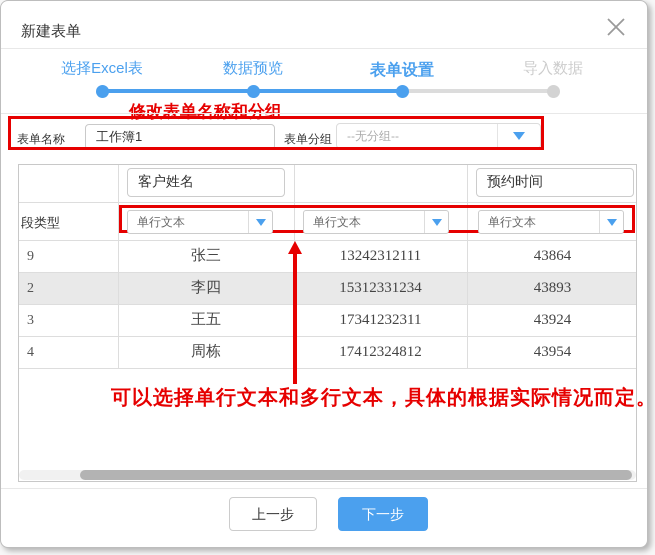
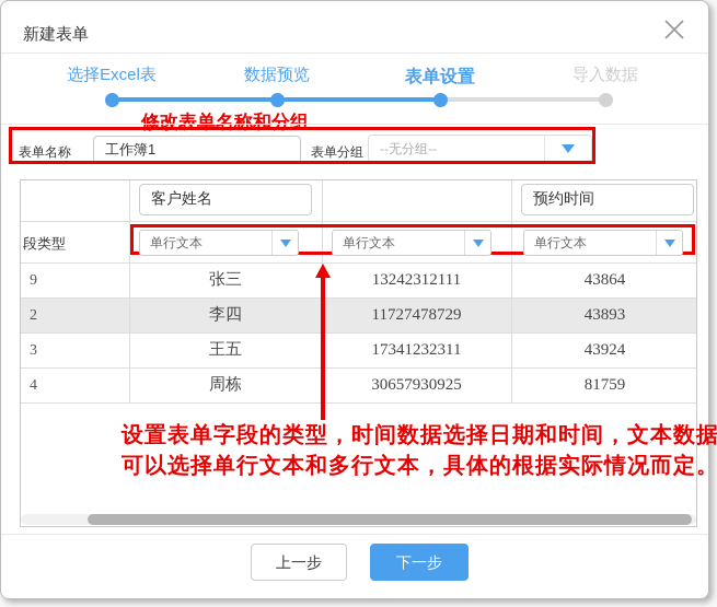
  新建表单
  选择Excel表
  数据预览
  表单设置
  导入数据
  修改表单名称和分组
  表单名称
  工作簿1
  表单分组
  --无分组--
  客户姓名
  预约时间
  段类型
  单行文本
  单行文本
  单行文本
  9
  张三
  13242312111
  43864
  2
  李四
- 15312331234
+ 11727478729
  43893
  3
  王五
  17341232311
  43924
  4
  周栋
- 17412324812
+ 30657930925
- 43954
+ 81759
+ 设置表单字段的类型，时间数据选择日期和时间，文本数据
  可以选择单行文本和多行文本，具体的根据实际情况而定。
  上一步
  下一步
